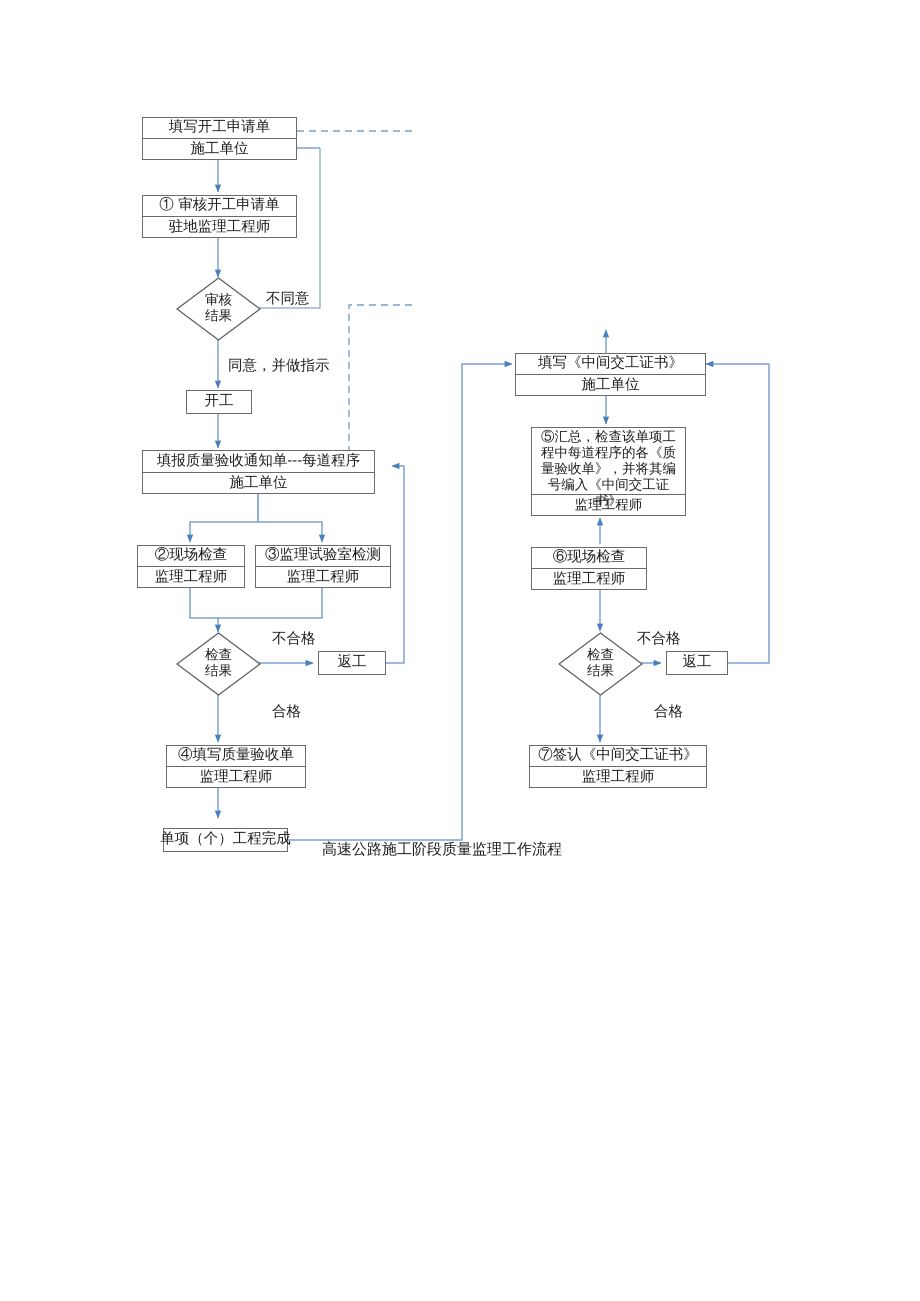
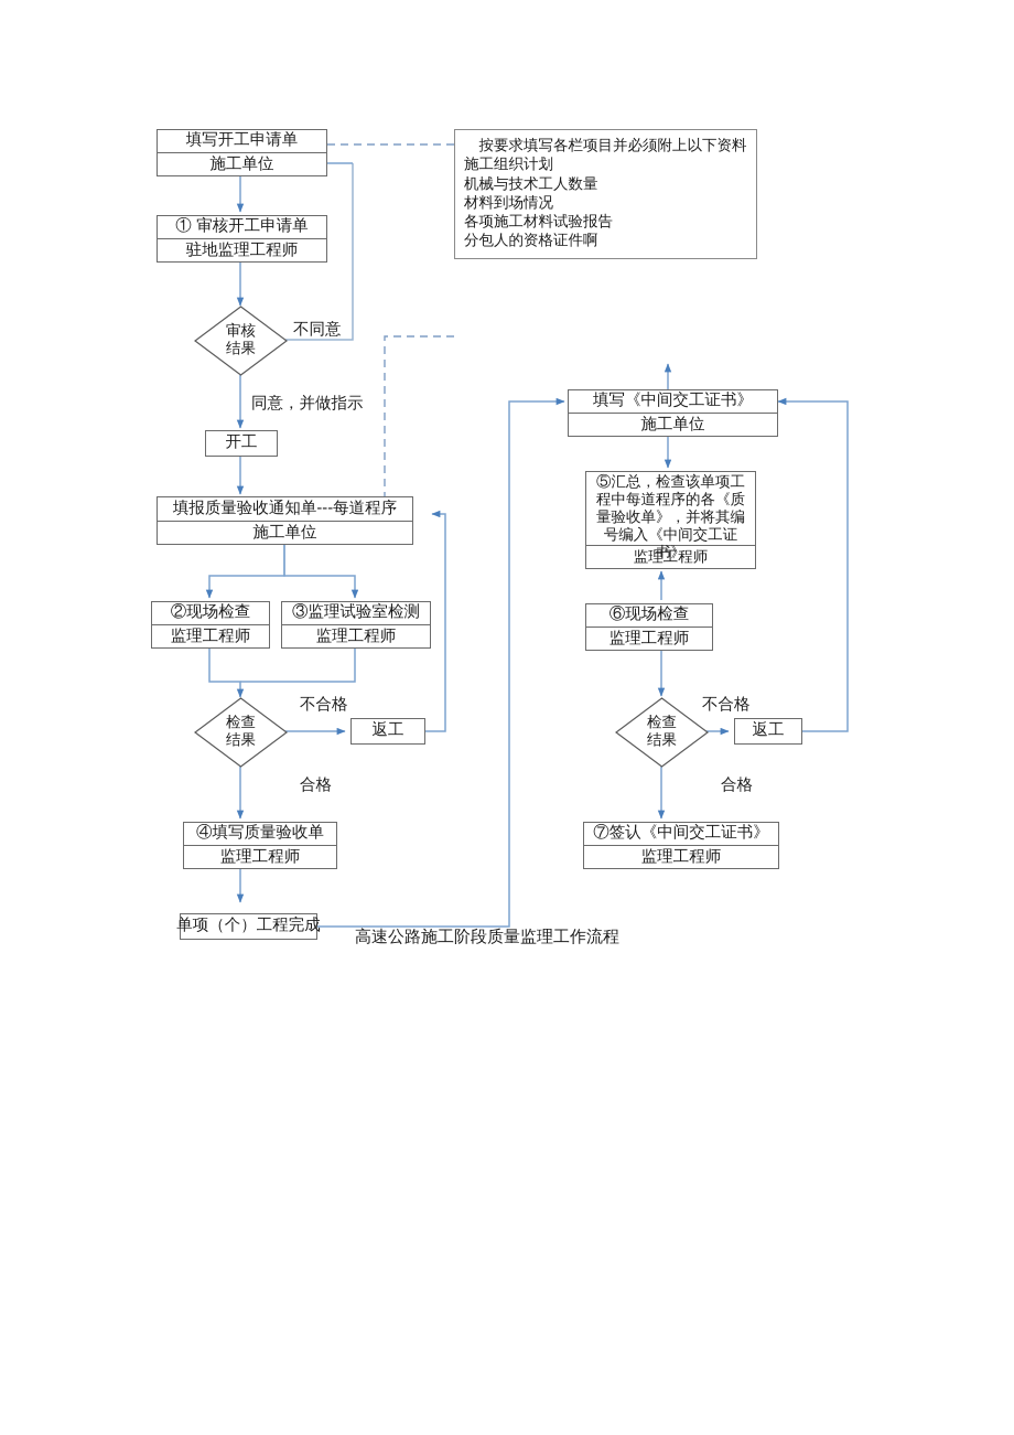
  填写开工申请单
  施工单位
+ 按要求填写各栏项目并必须附上以下资料
+ 施工组织计划
+ 机械与技术工人数量
+ 材料到场情况
+ 各项施工材料试验报告
+ 分包人的资格证件啊
  ① 审核开工申请单
  驻地监理工程师
  审核
  结果
  不同意
  同意，并做指示
  开工
  填报质量验收通知单---每道程序
  施工单位
  ②现场检查
  监理工程师
  ③监理试验室检测
  监理工程师
  检查
  结果
  不合格
  返工
  合格
  ④填写质量验收单
  监理工程师
  单项（个）工程完成
  填写《中间交工证书》
  施工单位
  ⑤汇总，检查该单项工程中每道程序的各《质量验收单》，并将其编号编入《中间交工证书》
  监理工程师
  ⑥现场检查
  监理工程师
  检查
  结果
  不合格
  返工
  合格
  ⑦签认《中间交工证书》
  监理工程师
  高速公路施工阶段质量监理工作流程
